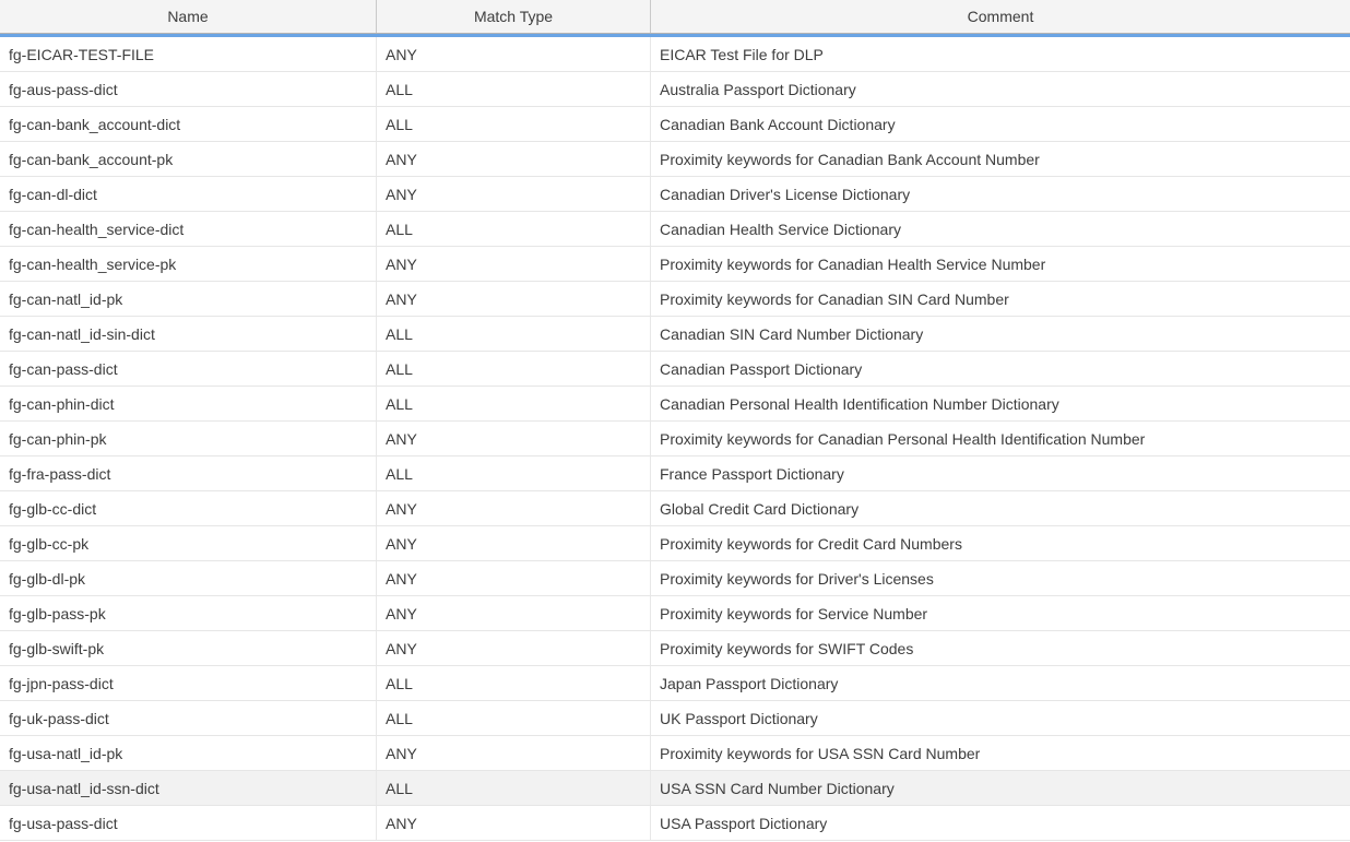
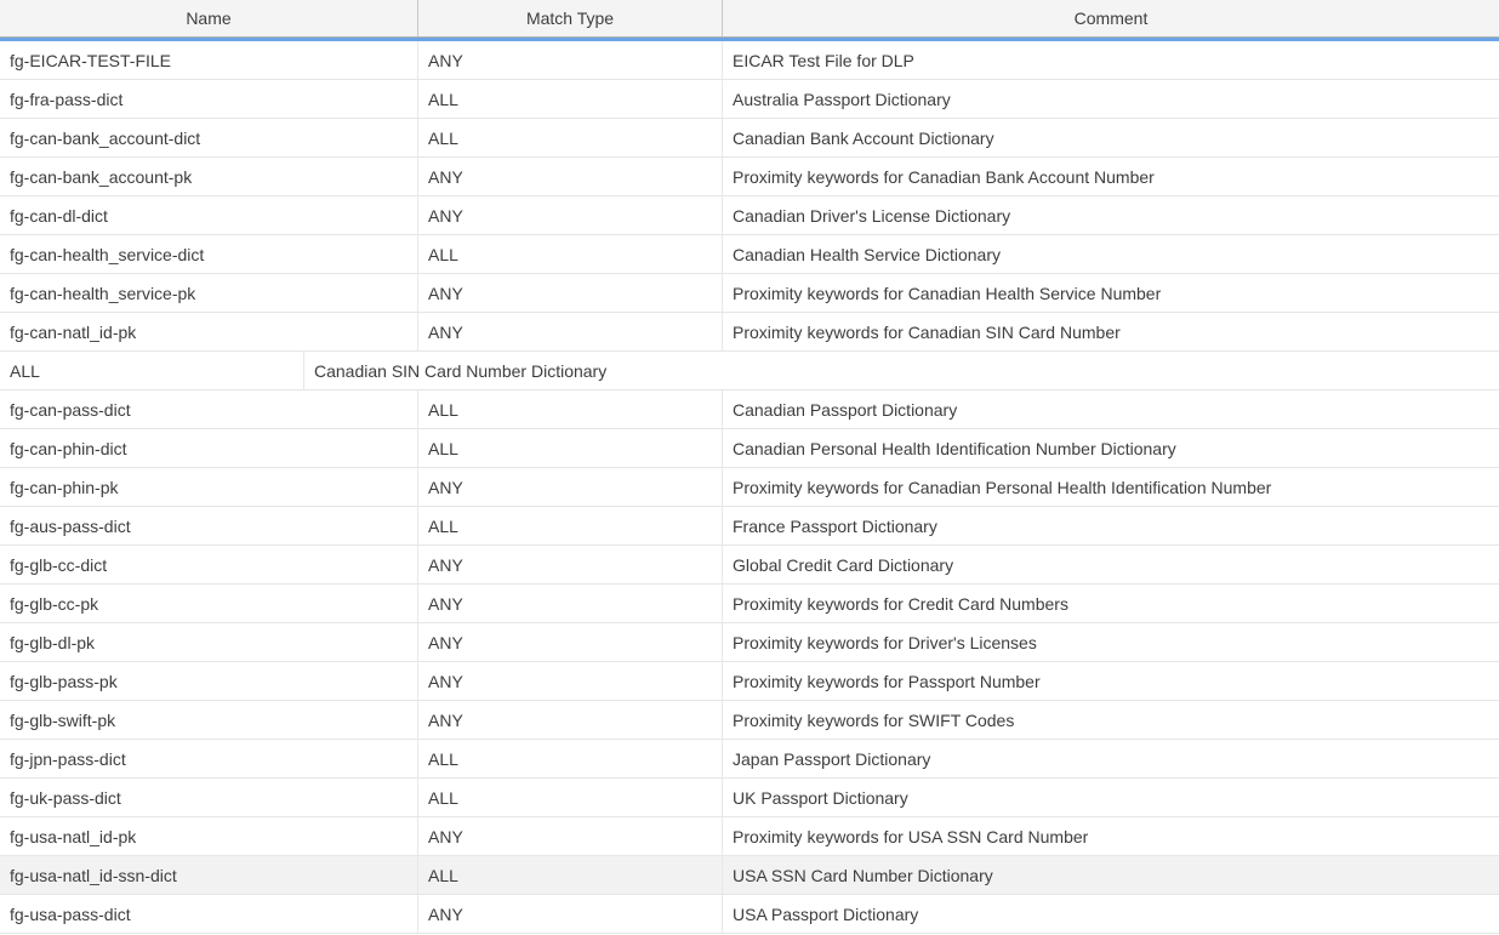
  Name
  Match Type
  Comment
  fg-EICAR-TEST-FILE
  ANY
  EICAR Test File for DLP
- fg-aus-pass-dict
+ fg-fra-pass-dict
  ALL
  Australia Passport Dictionary
  fg-can-bank_account-dict
  ALL
  Canadian Bank Account Dictionary
  fg-can-bank_account-pk
  ANY
  Proximity keywords for Canadian Bank Account Number
  fg-can-dl-dict
  ANY
  Canadian Driver's License Dictionary
  fg-can-health_service-dict
  ALL
  Canadian Health Service Dictionary
  fg-can-health_service-pk
  ANY
  Proximity keywords for Canadian Health Service Number
  fg-can-natl_id-pk
  ANY
  Proximity keywords for Canadian SIN Card Number
- fg-can-natl_id-sin-dict
  ALL
  Canadian SIN Card Number Dictionary
  fg-can-pass-dict
  ALL
  Canadian Passport Dictionary
  fg-can-phin-dict
  ALL
  Canadian Personal Health Identification Number Dictionary
  fg-can-phin-pk
  ANY
  Proximity keywords for Canadian Personal Health Identification Number
- fg-fra-pass-dict
+ fg-aus-pass-dict
  ALL
  France Passport Dictionary
  fg-glb-cc-dict
  ANY
  Global Credit Card Dictionary
  fg-glb-cc-pk
  ANY
  Proximity keywords for Credit Card Numbers
  fg-glb-dl-pk
  ANY
  Proximity keywords for Driver's Licenses
  fg-glb-pass-pk
  ANY
- Proximity keywords for Service Number
+ Proximity keywords for Passport Number
  fg-glb-swift-pk
  ANY
  Proximity keywords for SWIFT Codes
  fg-jpn-pass-dict
  ALL
  Japan Passport Dictionary
  fg-uk-pass-dict
  ALL
  UK Passport Dictionary
  fg-usa-natl_id-pk
  ANY
  Proximity keywords for USA SSN Card Number
  fg-usa-natl_id-ssn-dict
  ALL
  USA SSN Card Number Dictionary
  fg-usa-pass-dict
  ANY
  USA Passport Dictionary
